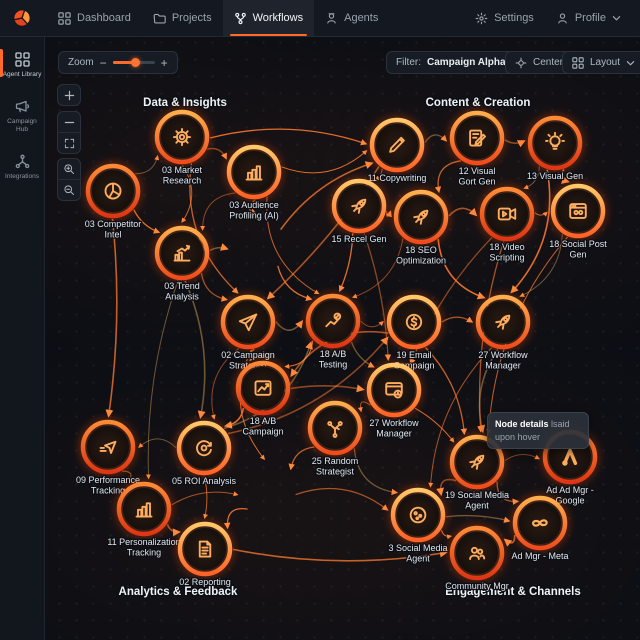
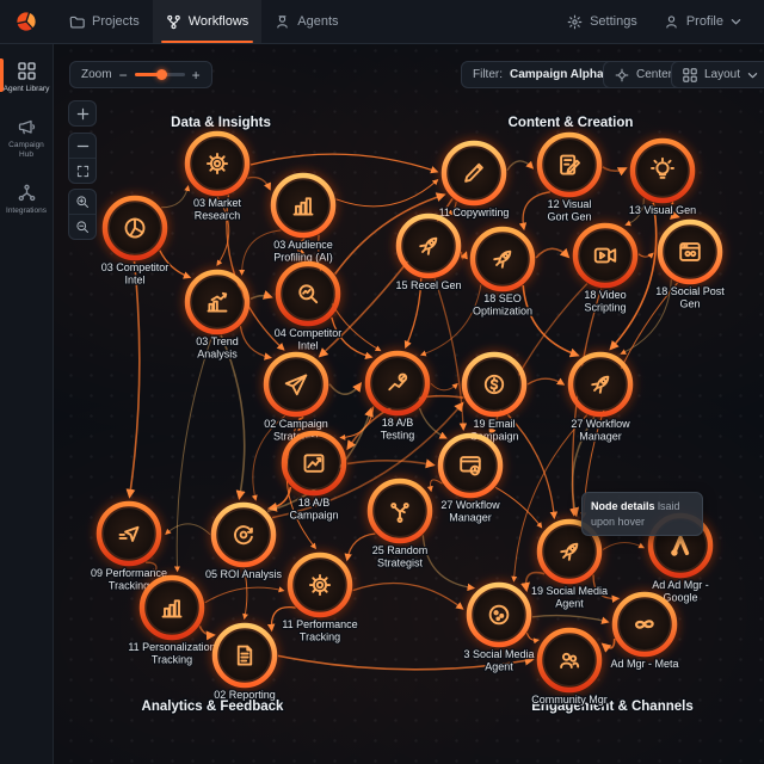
  Data & Insights
  Content & Creation
  Analytics & Feedback
  Engagement & Channels
  03 Market Research
  03 Competitor Intel
  03 Audience Profiling (AI)
  03 Trend Analysis
+ 04 Competitor Intel
  11 Copywriting
  12 Visual Gort Gen
  13 Visual Gen
  15 Recel Gen
  18 SEO Optimization
  18 Video Scripting
  18 Social Post Gen
  02 Campaign Stratst
  18 A/B Testing
  19 Email mpaign
  27 Workflow Manager
  18 A/B Campaign
  27 Workflow Manager
  25 Random Strategist
  09 Performance Tracking
  05 ROI Analysis
+ 11 Performance Tracking
  11 Personalization Tracking
  02 Reporting
  19 Social Media Agent
  Ad Ad Mgr - Google
  3 Social Media Agent
  Ad Mgr - Meta
  Community Mgr
  Node details lsaid
  upon hover
- Dashboard
  Projects
  Workflows
  Agents
  Settings
  Profile
  Zoom
  −
  +
  Filter:
  Campaign Alpha
  Cente
  Layout
